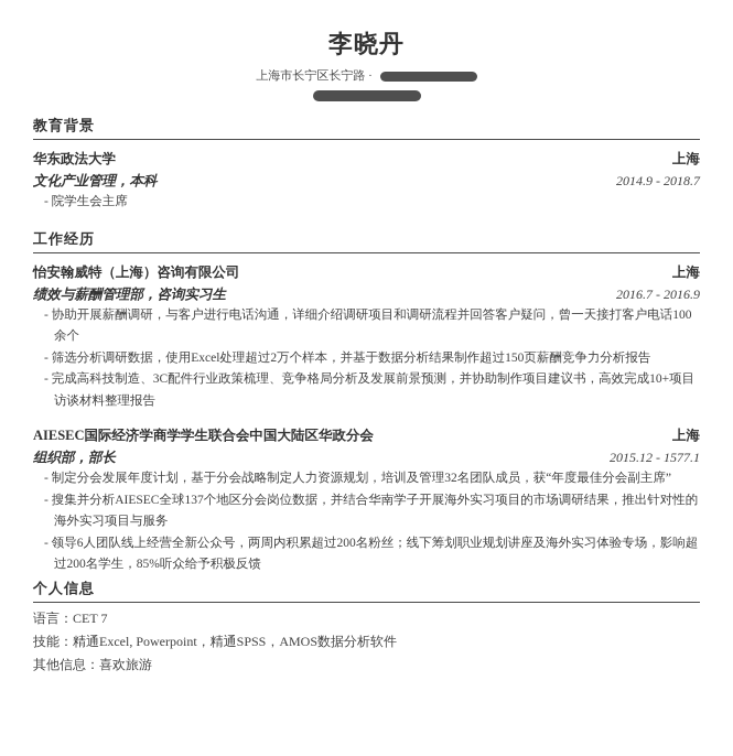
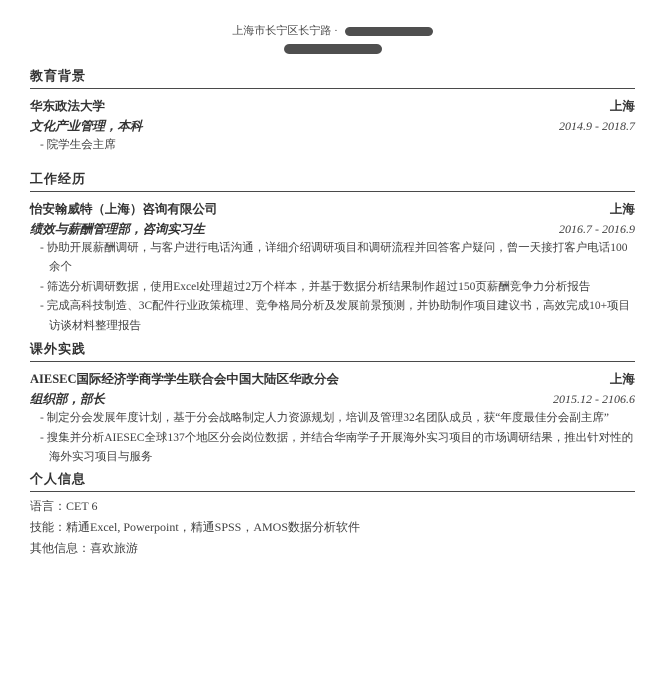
- 李晓丹
  上海市长宁区长宁路 ·
  教育背景
  华东政法大学
  上海
  文化产业管理，本科
  2014.9 - 2018.7
  院学生会主席
  工作经历
  怡安翰威特（上海）咨询有限公司
  上海
  绩效与薪酬管理部，咨询实习生
  2016.7 - 2016.9
  协助开展薪酬调研，与客户进行电话沟通，详细介绍调研项目和调研流程并回答客户疑问，曾一天接打客户电话100余个
  筛选分析调研数据，使用Excel处理超过2万个样本，并基于数据分析结果制作超过150页薪酬竞争力分析报告
  完成高科技制造、3C配件行业政策梳理、竞争格局分析及发展前景预测，并协助制作项目建议书，高效完成10+项目访谈材料整理报告
+ 课外实践
  AIESEC国际经济学商学学生联合会中国大陆区华政分会
  上海
  组织部，部长
- 2015.12 - 1577.1
+ 2015.12 - 2106.6
  制定分会发展年度计划，基于分会战略制定人力资源规划，培训及管理32名团队成员，获“年度最佳分会副主席”
  搜集并分析AIESEC全球137个地区分会岗位数据，并结合华南学子开展海外实习项目的市场调研结果，推出针对性的海外实习项目与服务
- 领导6人团队线上经营全新公众号，两周内积累超过200名粉丝；线下筹划职业规划讲座及海外实习体验专场，影响超过200名学生，85%听众给予积极反馈
  个人信息
- 语言：CET 7
+ 语言：CET 6
  技能：精通Excel, Powerpoint，精通SPSS，AMOS数据分析软件
  其他信息：喜欢旅游
